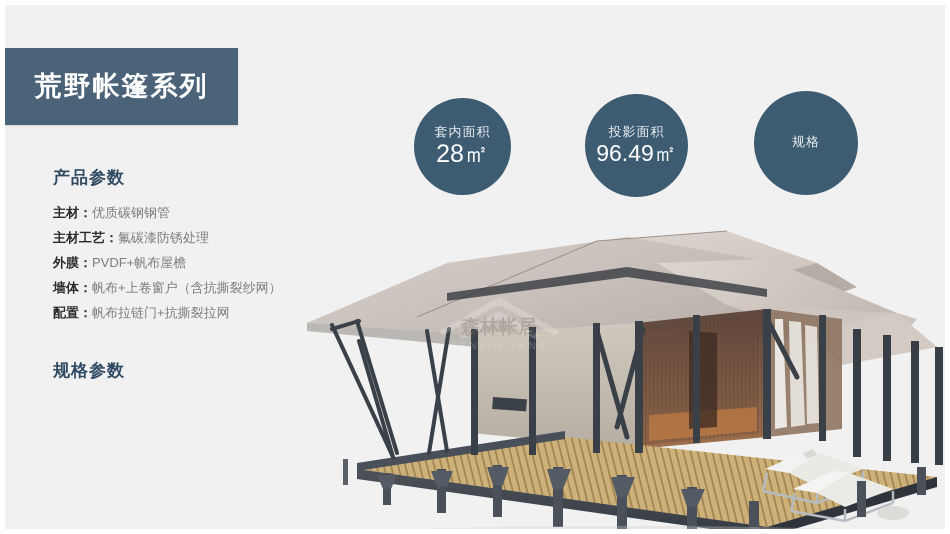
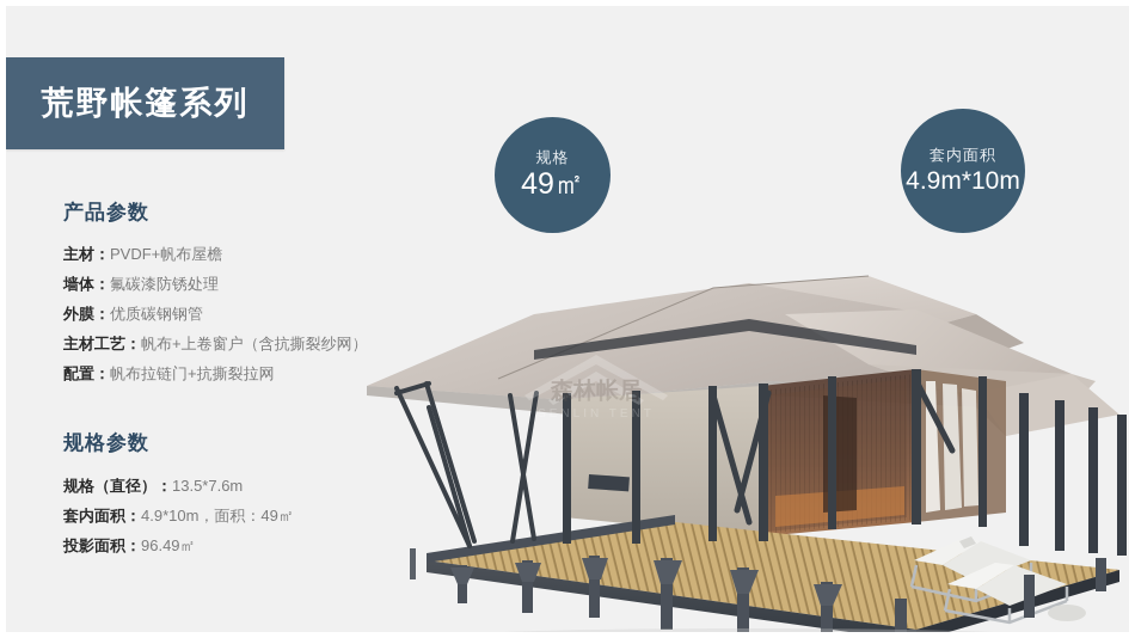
  荒野帐篷系列
  产品参数
- 主材：优质碳钢钢管
+ 主材：PVDF+帆布屋檐
- 主材工艺：氟碳漆防锈处理
+ 墙体：氟碳漆防锈处理
- 外膜：PVDF+帆布屋檐
+ 外膜：优质碳钢钢管
- 墙体：帆布+上卷窗户（含抗撕裂纱网）
+ 主材工艺：帆布+上卷窗户（含抗撕裂纱网）
  配置：帆布拉链门+抗撕裂拉网
  规格参数
+ 规格（直径）：13.5*7.6m
+ 套内面积：4.9*10m，面积：49㎡
+ 投影面积：96.49㎡
- 套内面积
+ 规格
- 28㎡
+ 49㎡
- 投影面积
- 96.49㎡
- 规格
+ 套内面积
+ 4.9m*10m
  森林帐居
  SENLIN TENT
